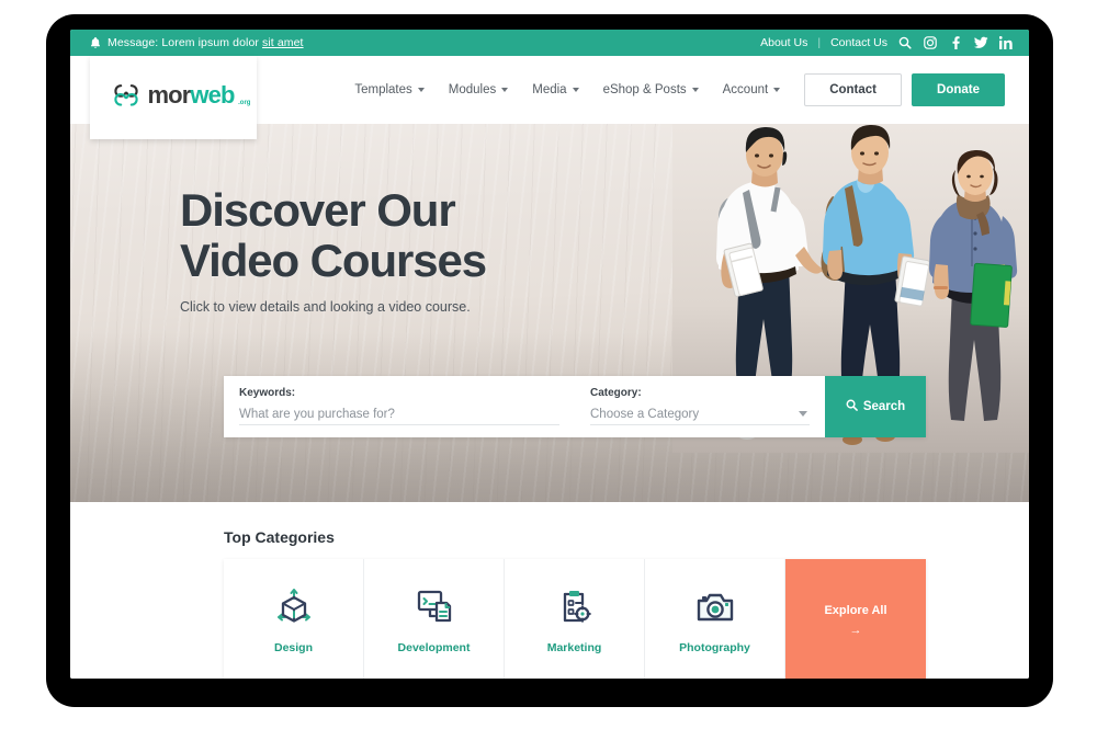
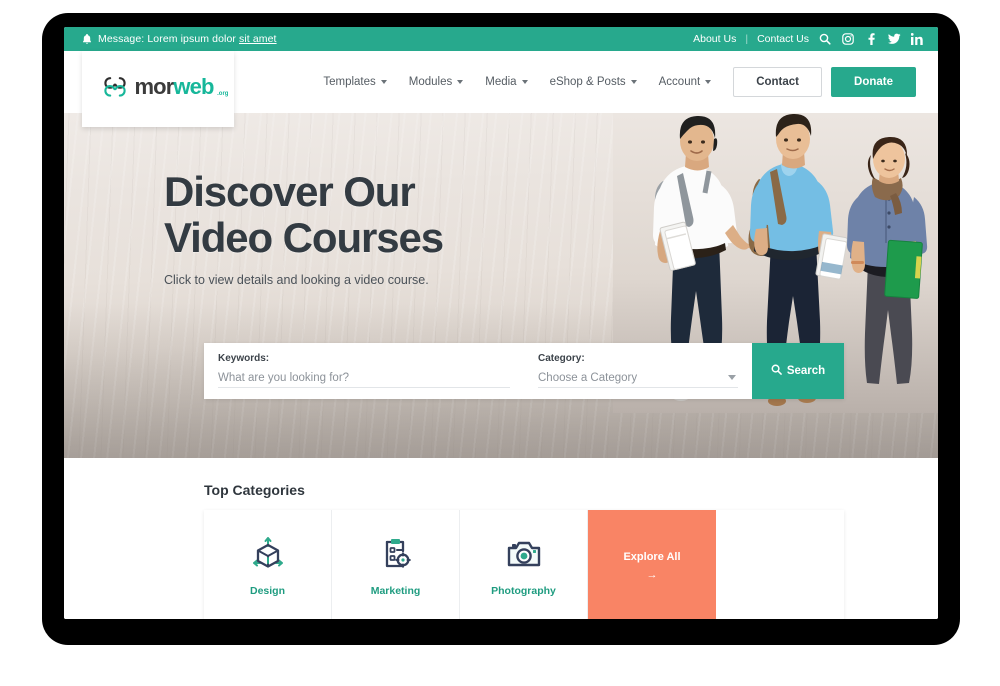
  Message: Lorem ipsum dolor sit amet
  About Us
  |
  Contact Us
  morweb
  Templates
  Modules
  Media
  eShop & Posts
  Account
  Contact
  Donate
  Discover Our
  Video Courses
  Click to view details and looking a video course.
  Keywords:
- What are you purchase for?
+ What are you looking for?
  Category:
  Choose a Category
  Search
  Top Categories
  Design
- Development
  Marketing
  Photography
  Explore All
  →
